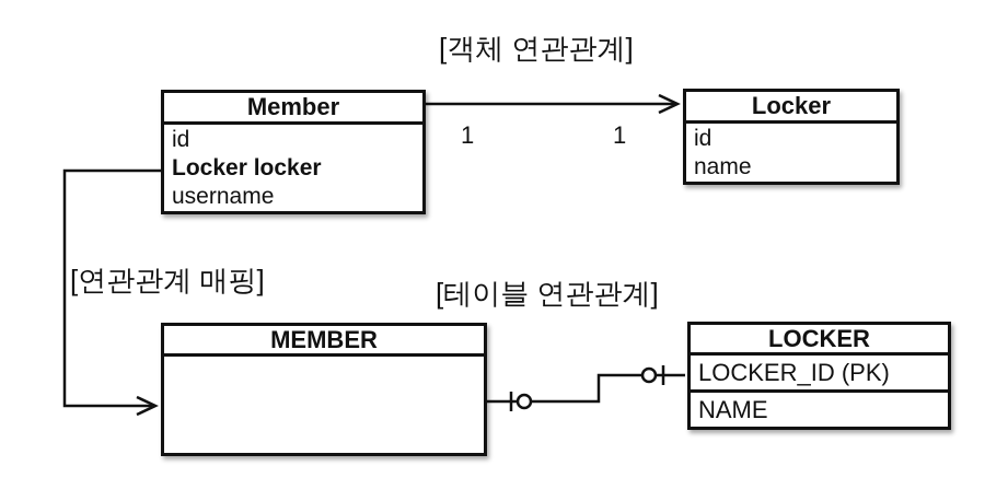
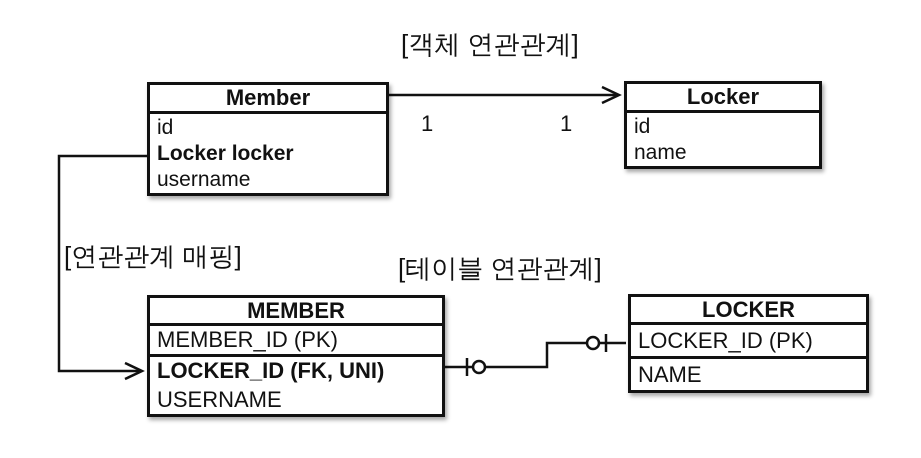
  [객체 연관관계]
  [연관관계 매핑]
  [테이블 연관관계]
  1
  1
  Member
  id
  Locker locker
  username
  Locker
  id
  name
  MEMBER
+ MEMBER_ID (PK)
+ LOCKER_ID (FK, UNI)
+ USERNAME
  LOCKER
  LOCKER_ID (PK)
  NAME
